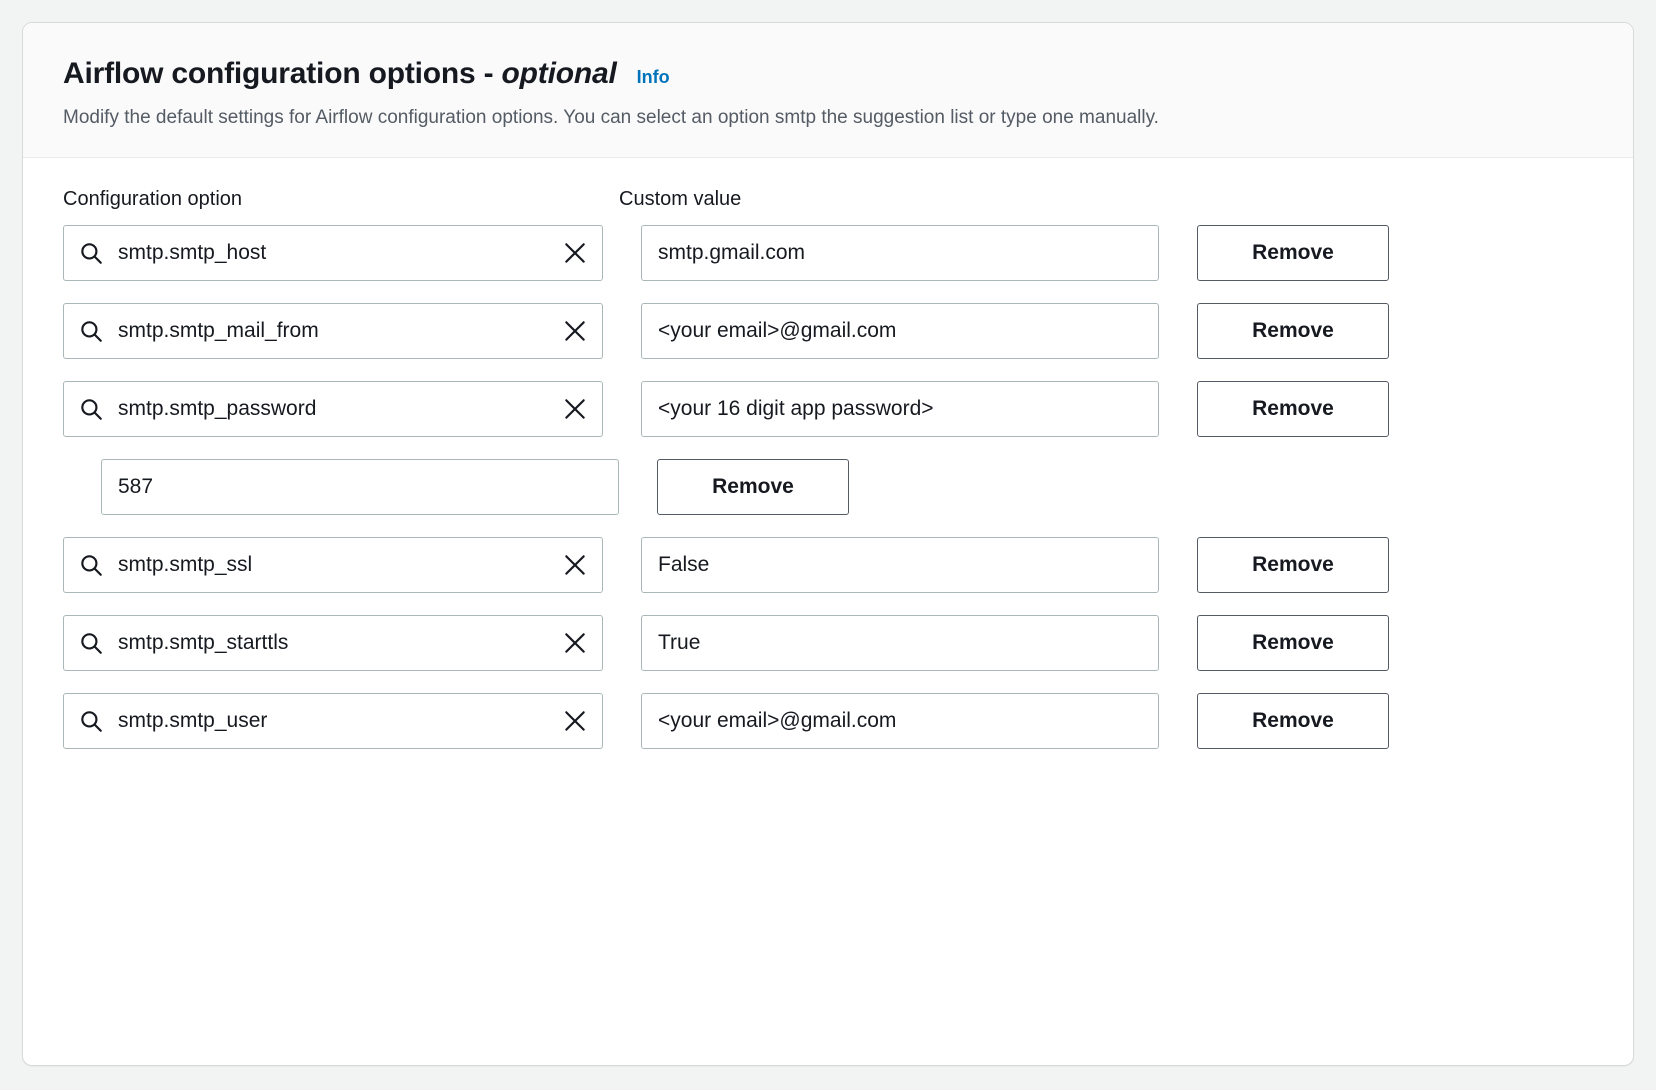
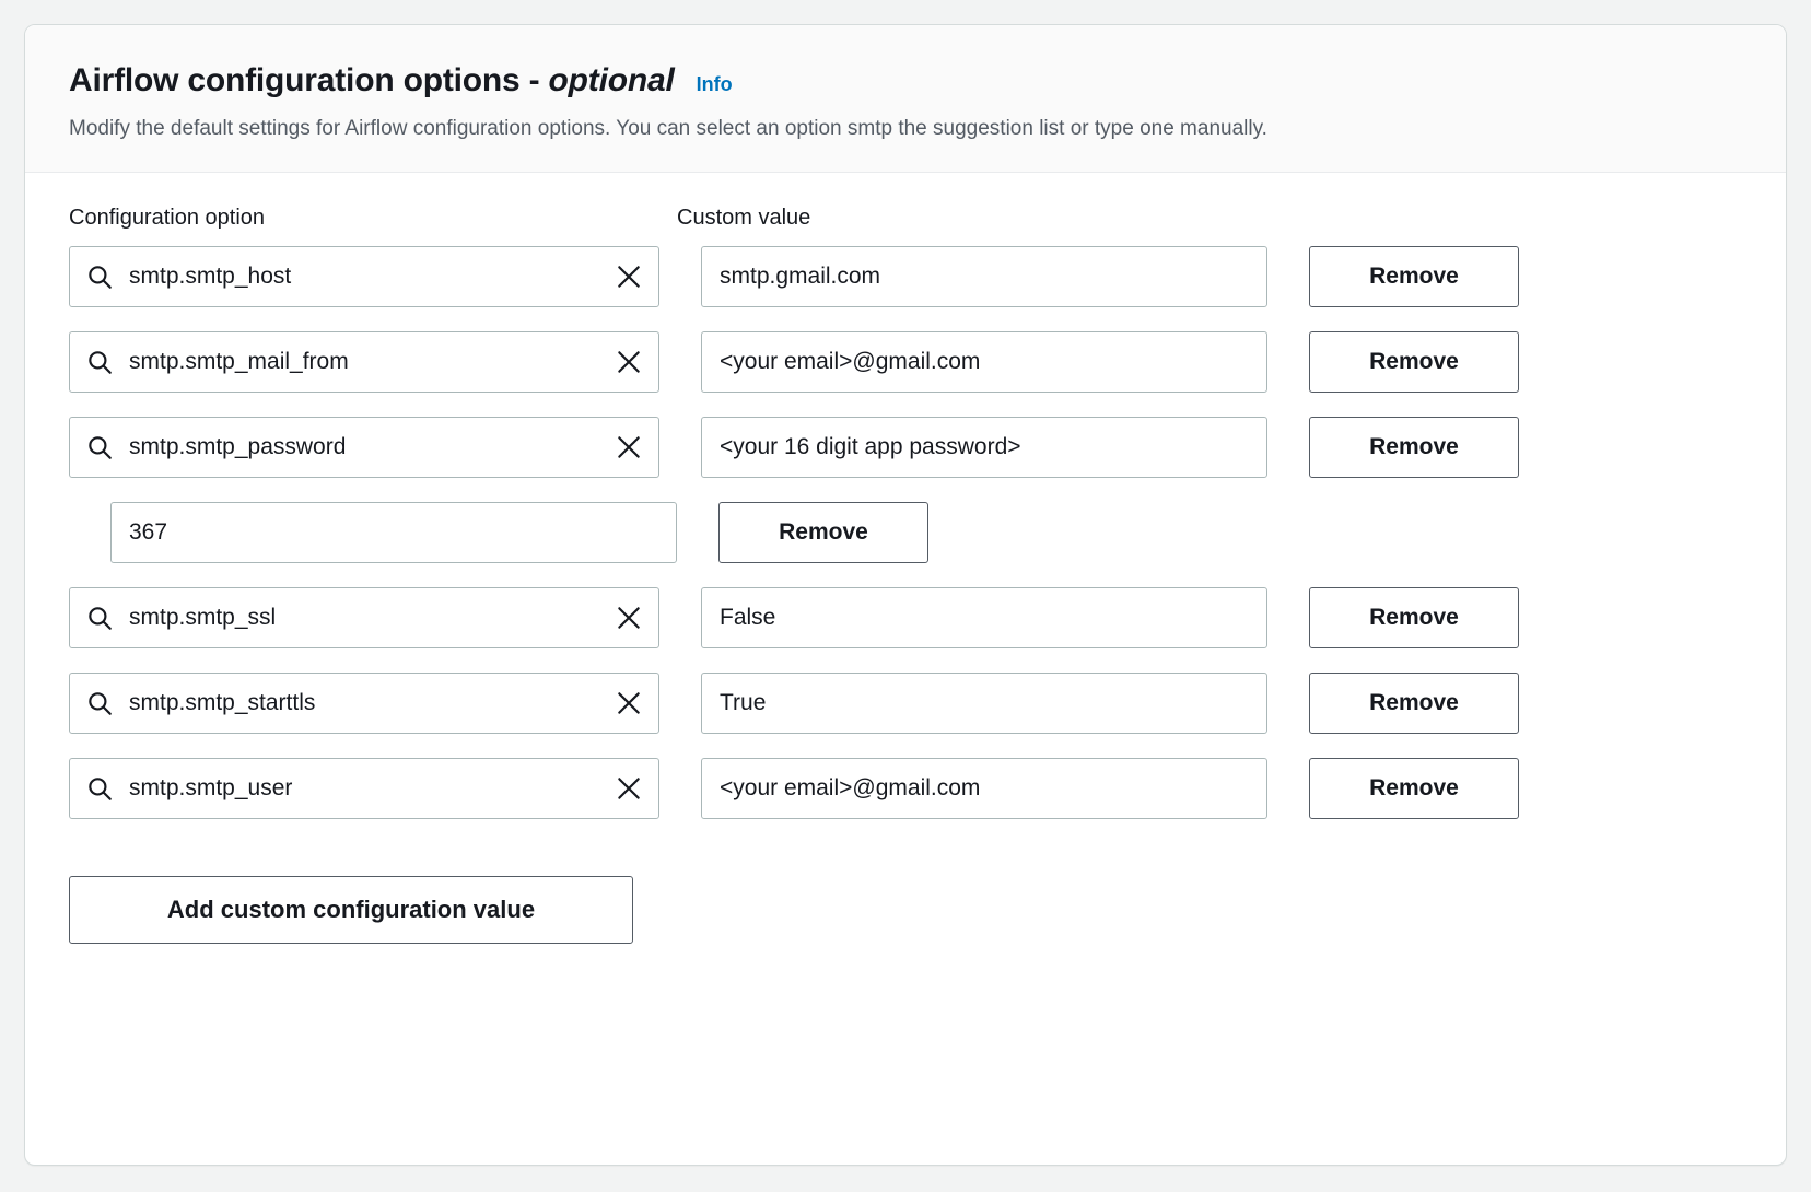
  Airflow configuration options - optional
  Info
  Modify the default settings for Airflow configuration options. You can select an option smtp the suggestion list or type one manually.
  Configuration option
  Custom value
  smtp.smtp_host
  smtp.gmail.com
  Remove
  smtp.smtp_mail_from
  <your email>@gmail.com
  Remove
  smtp.smtp_password
  <your 16 digit app password>
  Remove
- 587
+ 367
  Remove
  smtp.smtp_ssl
  False
  Remove
  smtp.smtp_starttls
  True
  Remove
  smtp.smtp_user
  <your email>@gmail.com
  Remove
+ Add custom configuration value
